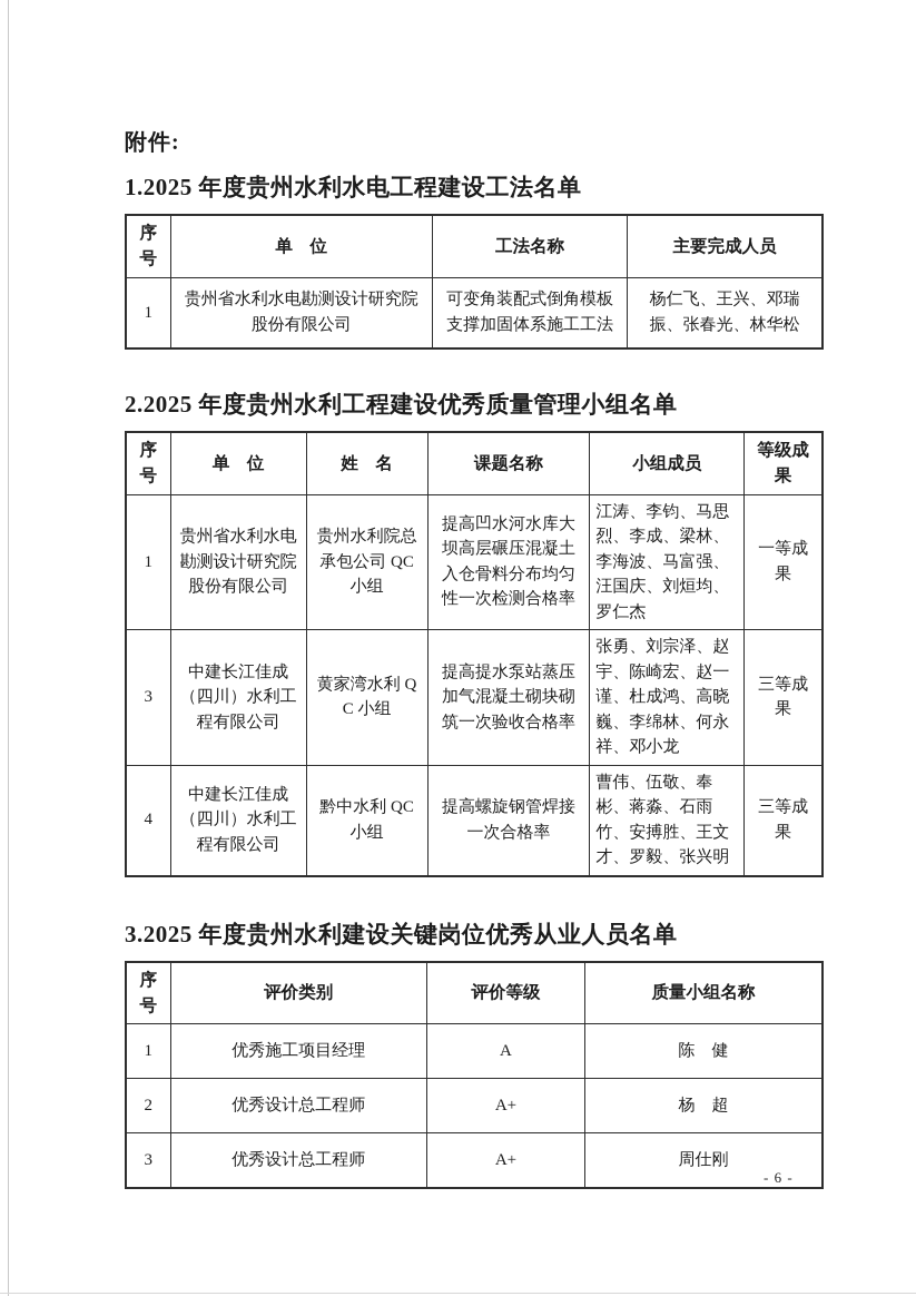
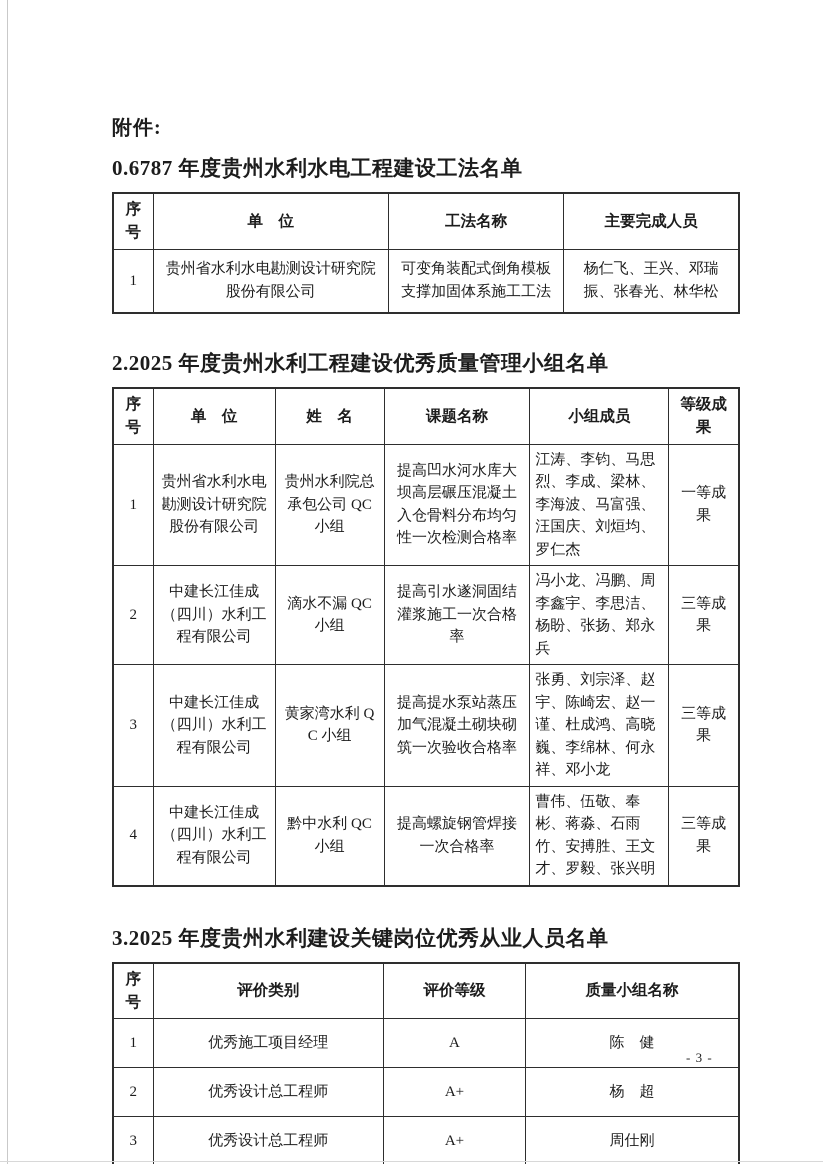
  附件:
- 1.2025 年度贵州水利水电工程建设工法名单
+ 0.6787 年度贵州水利水电工程建设工法名单
  序号	单 位	工法名称	主要完成人员
  1	贵州省水利水电勘测设计研究院股份有限公司	可变角装配式倒角模板支撑加固体系施工工法	杨仁飞、王兴、邓瑞振、张春光、林华松
  2.2025 年度贵州水利工程建设优秀质量管理小组名单
  序号	单 位	姓 名	课题名称	小组成员	等级成果
  1	贵州省水利水电勘测设计研究院股份有限公司	贵州水利院总承包公司 QC 小组	提高凹水河水库大坝高层碾压混凝土入仓骨料分布均匀性一次检测合格率	江涛、李钧、马思烈、李成、梁林、李海波、马富强、汪国庆、刘烜均、罗仁杰	一等成果
+ 2	中建长江佳成（四川）水利工程有限公司	滴水不漏 QC 小组	提高引水遂洞固结灌浆施工一次合格率	冯小龙、冯鹏、周李鑫宇、李思洁、杨盼、张扬、郑永兵	三等成果
  3	中建长江佳成（四川）水利工程有限公司	黄家湾水利 QC 小组	提高提水泵站蒸压加气混凝土砌块砌筑一次验收合格率	张勇、刘宗泽、赵宇、陈崎宏、赵一谨、杜成鸿、高晓巍、李绵林、何永祥、邓小龙	三等成果
  4	中建长江佳成（四川）水利工程有限公司	黔中水利 QC 小组	提高螺旋钢管焊接一次合格率	曹伟、伍敬、奉彬、蒋淼、石雨竹、安搏胜、王文才、罗毅、张兴明	三等成果
  3.2025 年度贵州水利建设关键岗位优秀从业人员名单
  序号	评价类别	评价等级	质量小组名称
  1	优秀施工项目经理	A	陈 健
  2	优秀设计总工程师	A+	杨 超
  3	优秀设计总工程师	A+	周仕刚
- - 6 -
+ - 3 -
